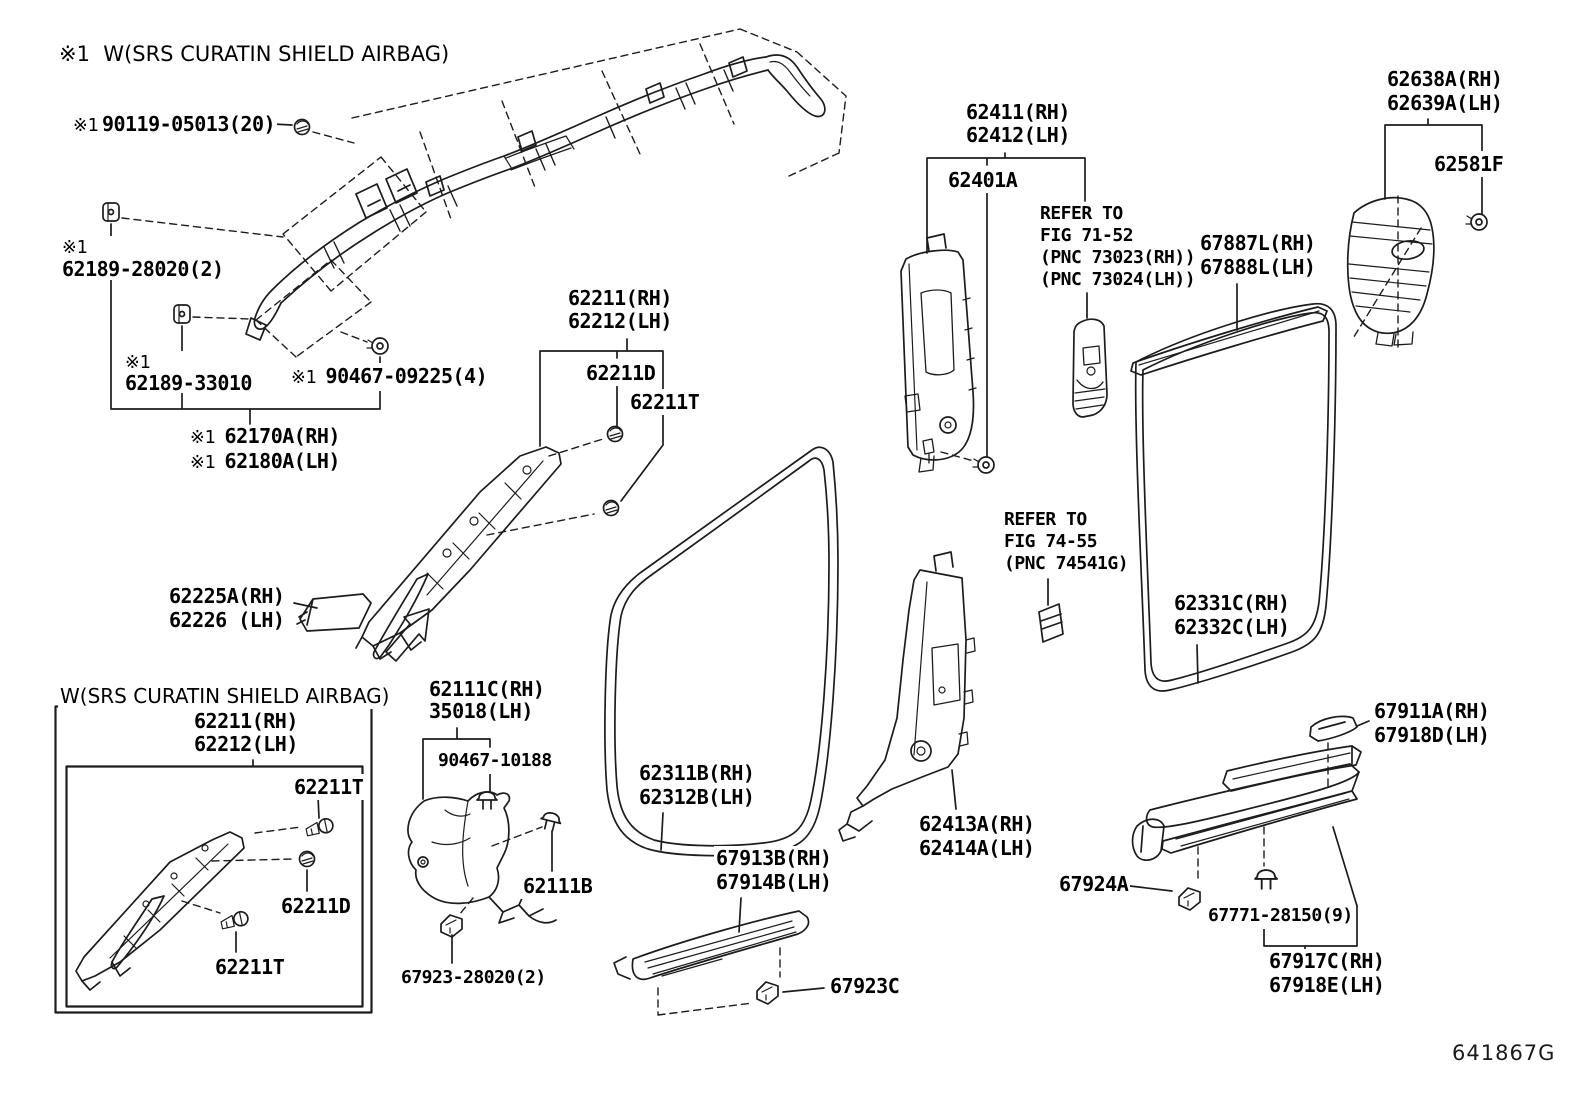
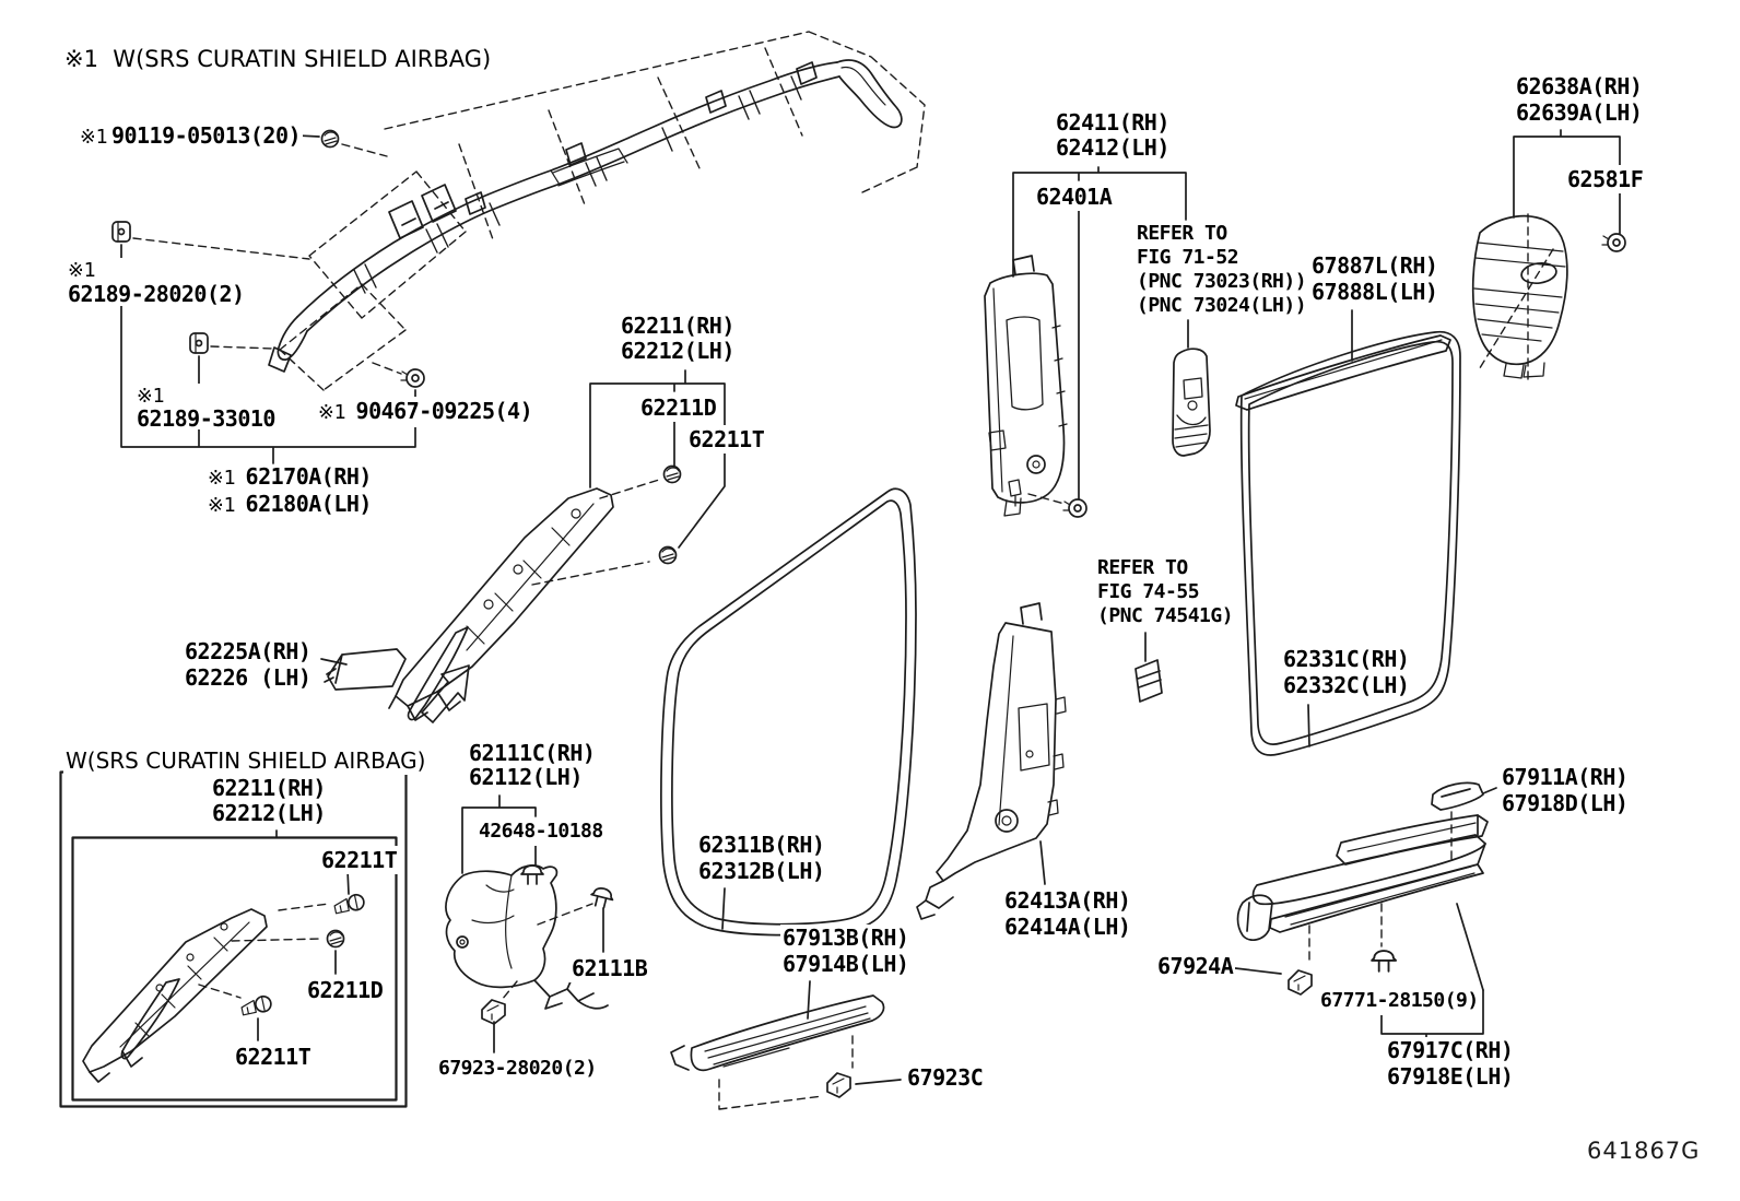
  ※1 W(SRS CURATIN SHIELD AIRBAG)
  ※1 90119-05013(20)
  ※1
  62189-28020(2)
  ※1
  62189-33010
  ※1 90467-09225(4)
  ※1 62170A(RH)
  ※1 62180A(LH)
  62211(RH)
  62212(LH)
  62211D
  62211T
  62225A(RH)
  62226 (LH)
  W(SRS CURATIN SHIELD AIRBAG)
  62211(RH)
  62212(LH)
  62211T
  62211D
  62211T
  62111C(RH)
- 35018(LH)
+ 62112(LH)
- 90467-10188
+ 42648-10188
  62111B
  67923-28020(2)
  62311B(RH)
  62312B(LH)
  67913B(RH)
  67914B(LH)
  67923C
  62411(RH)
  62412(LH)
  62401A
  REFER TO
  FIG 71-52
  (PNC 73023(RH))
  (PNC 73024(LH))
  67887L(RH)
  67888L(LH)
  62638A(RH)
  62639A(LH)
  62581F
  REFER TO
  FIG 74-55
  (PNC 74541G)
  62331C(RH)
  62332C(LH)
  62413A(RH)
  62414A(LH)
  67911A(RH)
  67918D(LH)
  67924A
  67771-28150(9)
  67917C(RH)
  67918E(LH)
  641867G
